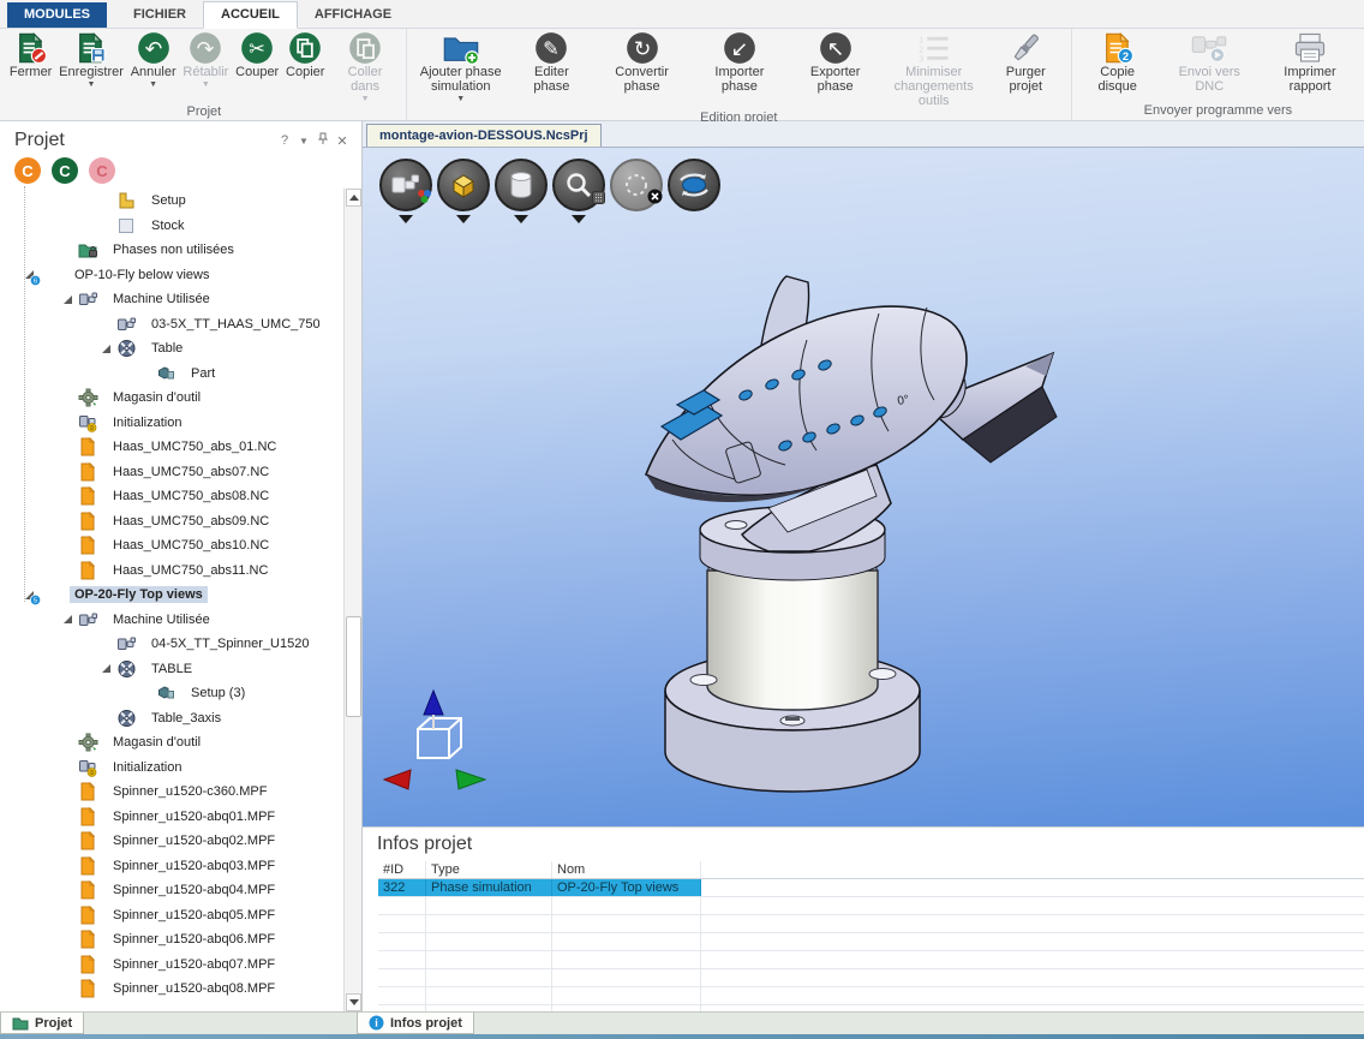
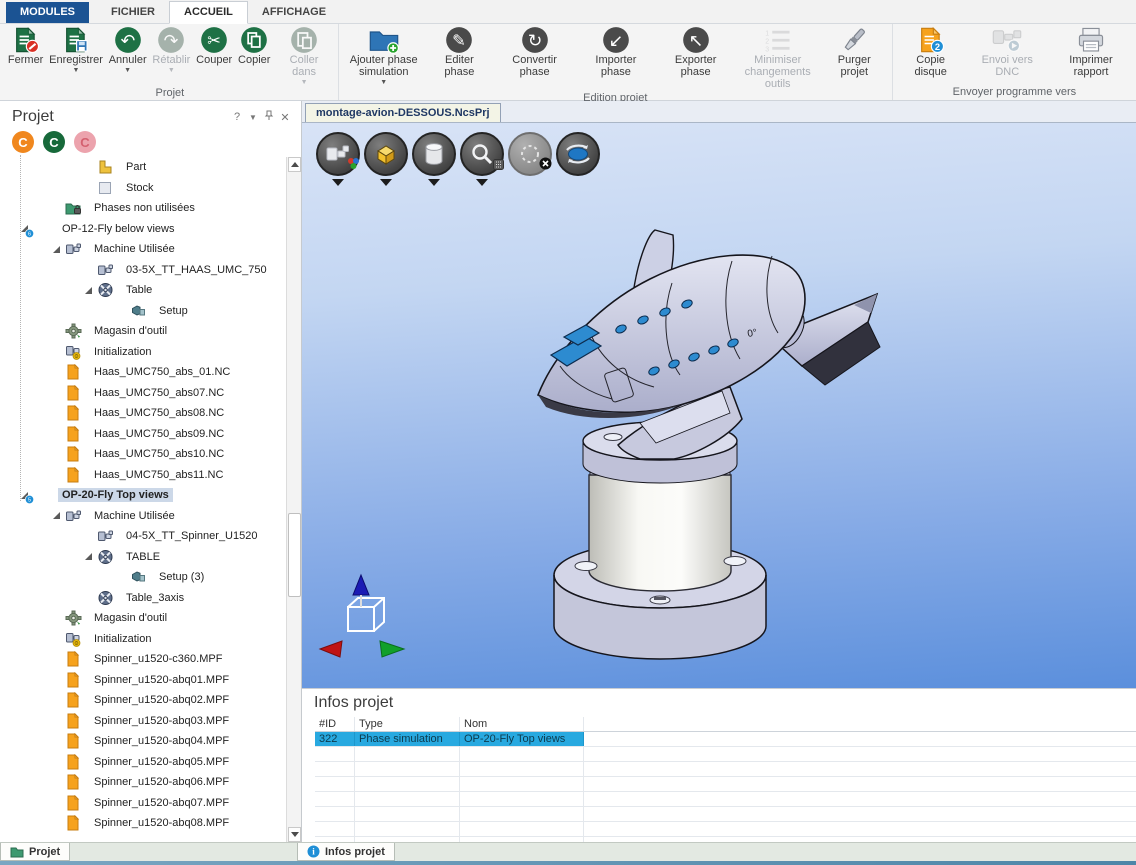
  MODULES
  FICHIER
  ACCUEIL
  AFFICHAGE
  Fermer
  Enregistrer
  ↶
  Annuler
  ↷
  Rétablir
  ✂
  Couper
  Copier
  Coller dans
  Projet
  Ajouter phase simulation
  ✎
  Editer phase
  ↻
  Convertir phase
  ↙
  Importer phase
  ↖
  Exporter phase
  Minimiser changements outils
  Purger projet
  Edition projet
  2
  Copie disque
  Envoi vers DNC
  Imprimer rapport
  Envoyer programme vers
  Projet
  ?
  ▼
  ✕
  C
  C
  C
- Setup
+ Part
  Stock
  Phases non utilisées
- OP-10-Fly below views
+ OP-12-Fly below views
  Machine Utilisée
  03-5X_TT_HAAS_UMC_750
  Table
- Part
+ Setup
  Magasin d'outil
  Initialization
  Haas_UMC750_abs_01.NC
  Haas_UMC750_abs07.NC
  Haas_UMC750_abs08.NC
  Haas_UMC750_abs09.NC
  Haas_UMC750_abs10.NC
  Haas_UMC750_abs11.NC
  OP-20-Fly Top views
  Machine Utilisée
  04-5X_TT_Spinner_U1520
  TABLE
  Setup (3)
  Table_3axis
  Magasin d'outil
  Initialization
  Spinner_u1520-c360.MPF
  Spinner_u1520-abq01.MPF
  Spinner_u1520-abq02.MPF
  Spinner_u1520-abq03.MPF
  Spinner_u1520-abq04.MPF
  Spinner_u1520-abq05.MPF
  Spinner_u1520-abq06.MPF
  Spinner_u1520-abq07.MPF
  Spinner_u1520-abq08.MPF
  montage-avion-DESSOUS.NcsPrj
  Infos projet
  #ID
  Type
  Nom
  322
  Phase simulation
  OP-20-Fly Top views
  Projet
  i
  Infos projet
